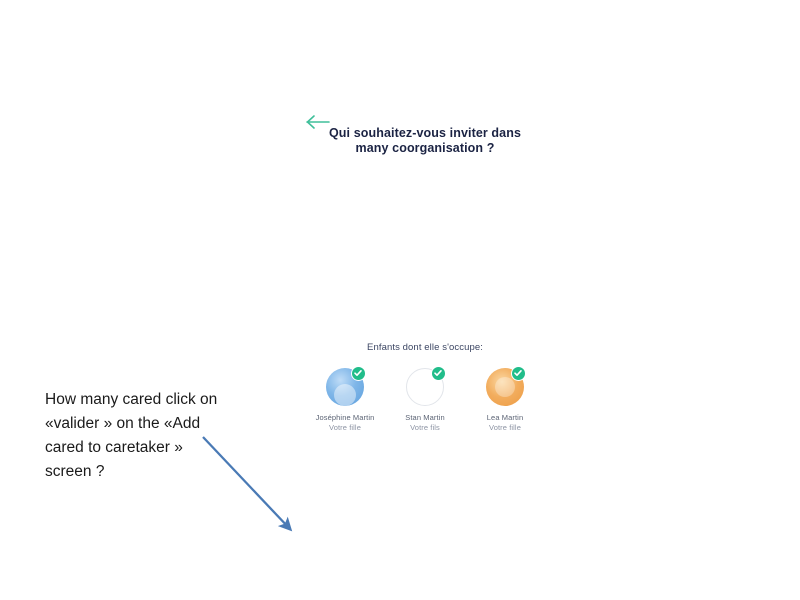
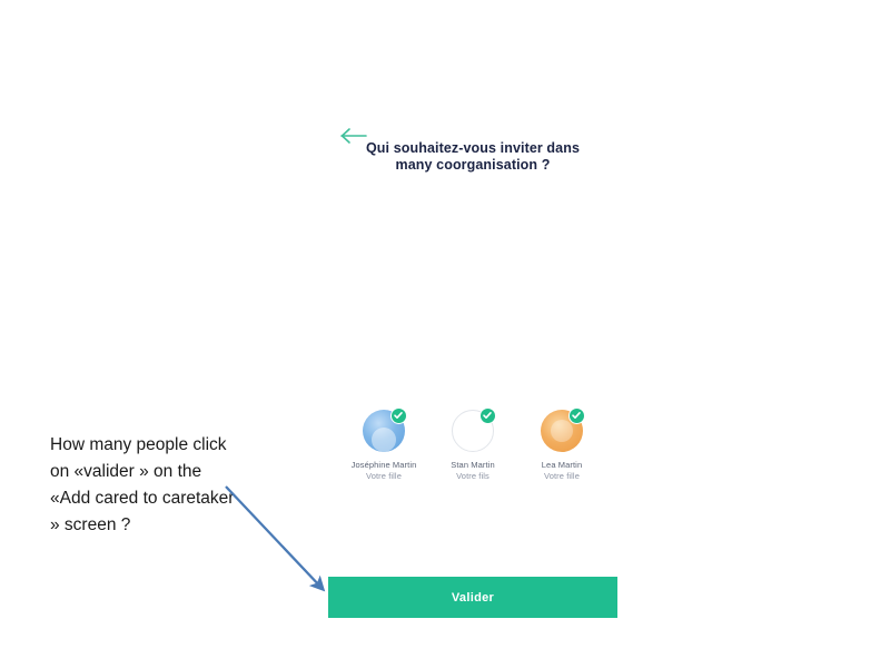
  Qui souhaitez-vous inviter dans many coorganisation ?
- Enfants dont elle s'occupe:
  Joséphine Martin
  Votre fille
  Stan Martin
  Votre fils
  Lea Martin
  Votre fille
+ Valider
- How many cared click on «valider » on the «Add cared to caretaker » screen ?
+ How many people click on «valider » on the «Add cared to caretaker » screen ?
